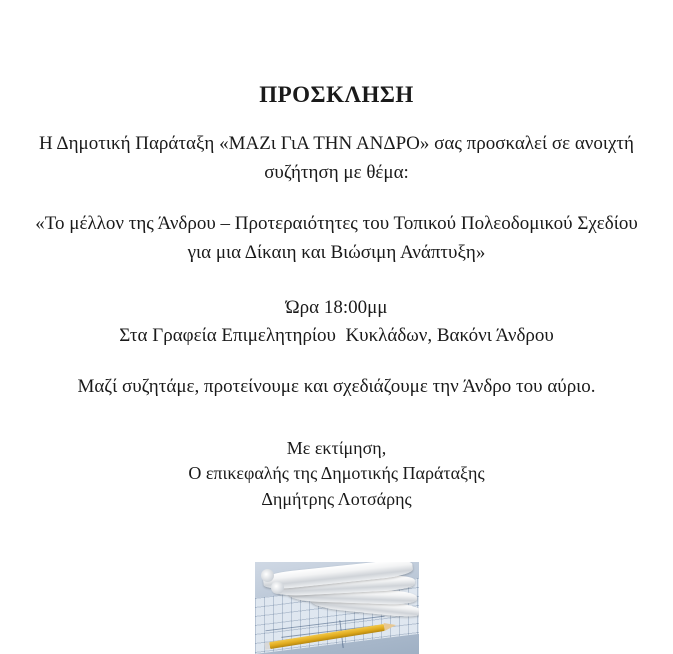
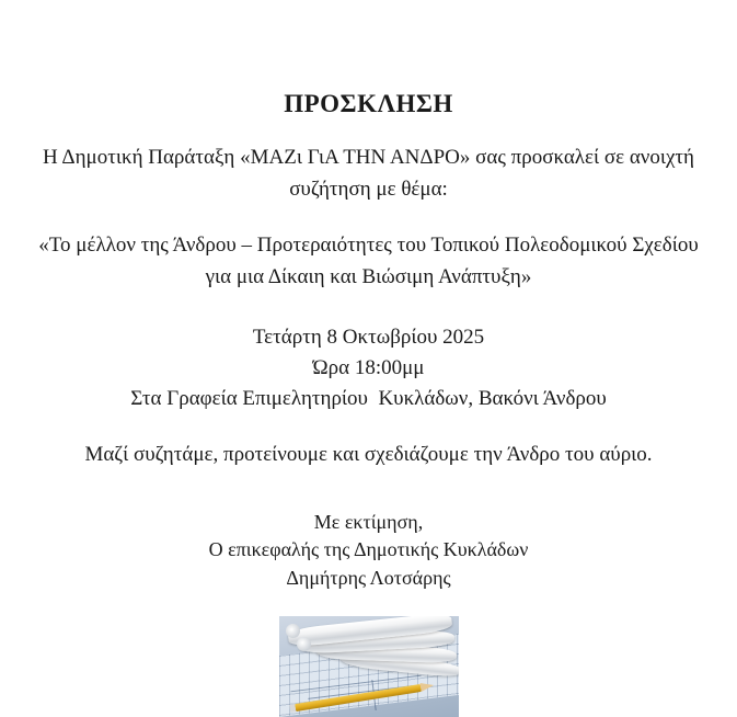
  ΠΡΟΣΚΛΗΣΗ
  Η Δημοτική Παράταξη «ΜΑΖι ΓιΑ ΤΗΝ ΑΝΔΡΟ» σας προσκαλεί σε ανοιχτή συζήτηση με θέμα:
  «Το μέλλον της Άνδρου – Προτεραιότητες του Τοπικού Πολεοδομικού Σχεδίου για μια Δίκαιη και Βιώσιμη Ανάπτυξη»
+ Τετάρτη 8 Οκτωβρίου 2025
  Ώρα 18:00μμ
  Στα Γραφεία Επιμελητηρίου Κυκλάδων, Βακόνι Άνδρου
  Μαζί συζητάμε, προτείνουμε και σχεδιάζουμε την Άνδρο του αύριο.
  Με εκτίμηση,
- Ο επικεφαλής της Δημοτικής Παράταξης
+ Ο επικεφαλής της Δημοτικής Κυκλάδων
  Δημήτρης Λοτσάρης
